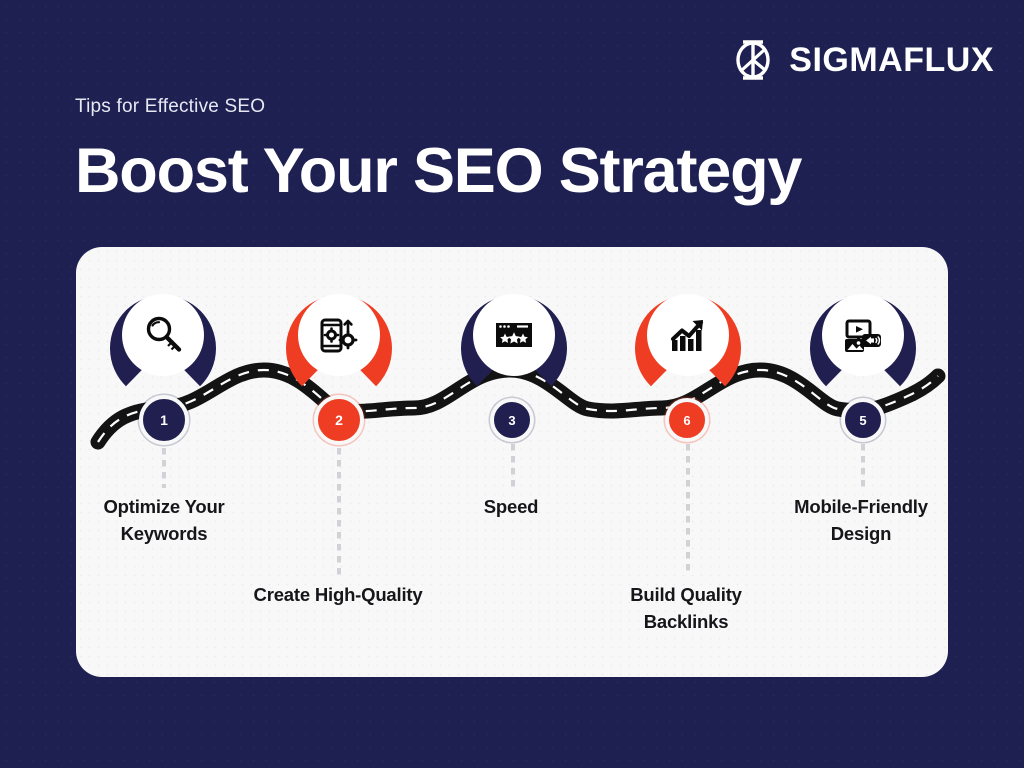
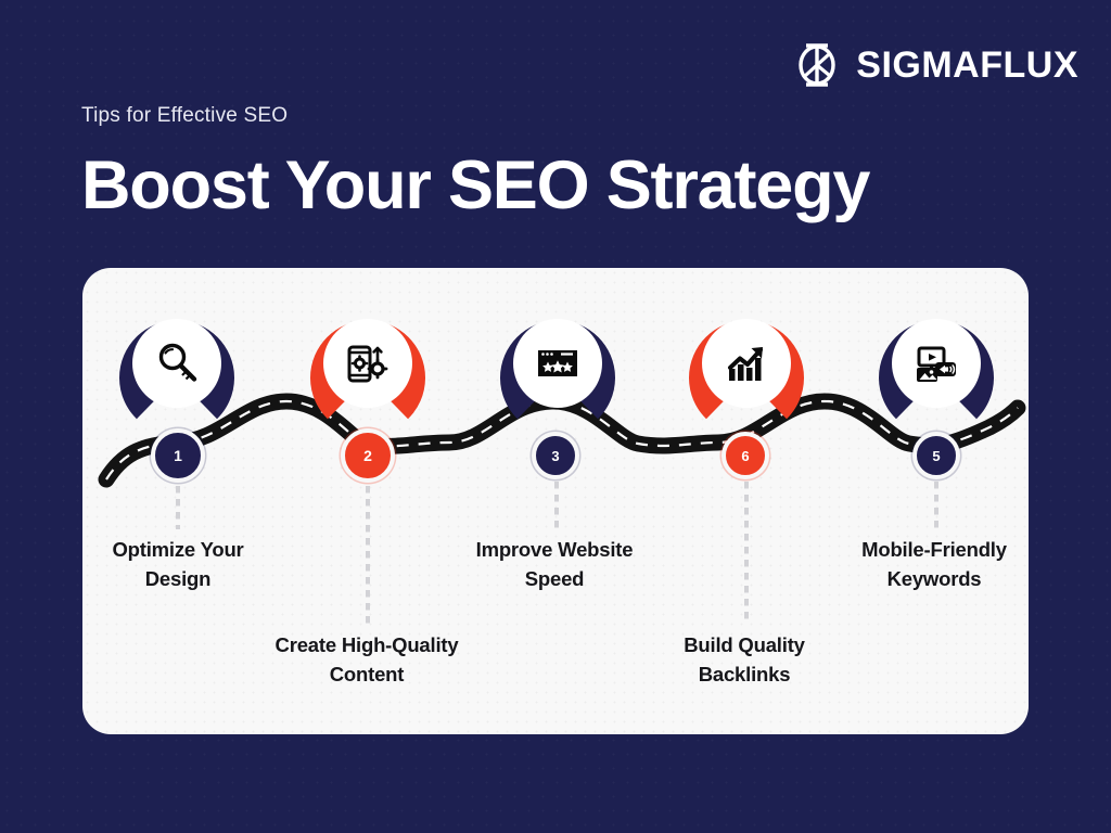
  SIGMAFLUX
  Tips for Effective SEO
  Boost Your SEO Strategy
  1
  2
  3
  6
  5
  Optimize Your
- Keywords
+ Design
  Create High-Quality
+ Content
+ Improve Website
  Speed
  Build Quality
  Backlinks
  Mobile-Friendly
- Design
+ Keywords
